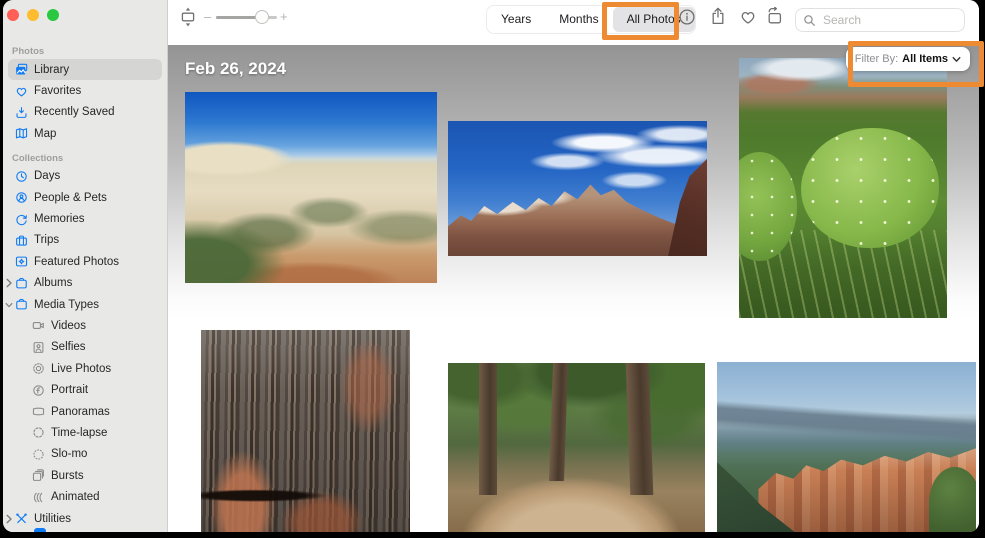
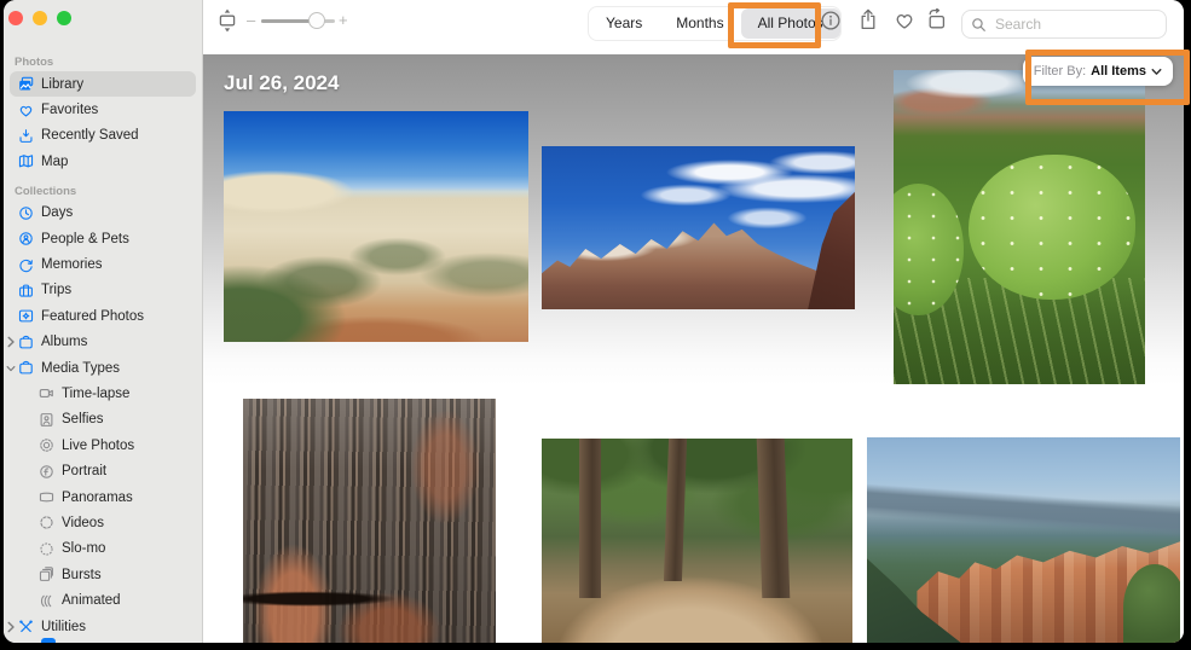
  Photos
  Library
  Favorites
  Recently Saved
  Map
  Collections
  Days
  People & Pets
  Memories
  Trips
  Featured Photos
  Albums
  Media Types
- Videos
+ Time-lapse
  Selfies
  Live Photos
  Portrait
  Panoramas
- Time-lapse
+ Videos
  Slo-mo
  Bursts
  Animated
  Utilities
  –
  +
  Years
  Months
  All Photos
  Search
- Feb 26, 2024
+ Jul 26, 2024
  Filter By:
  All Items
